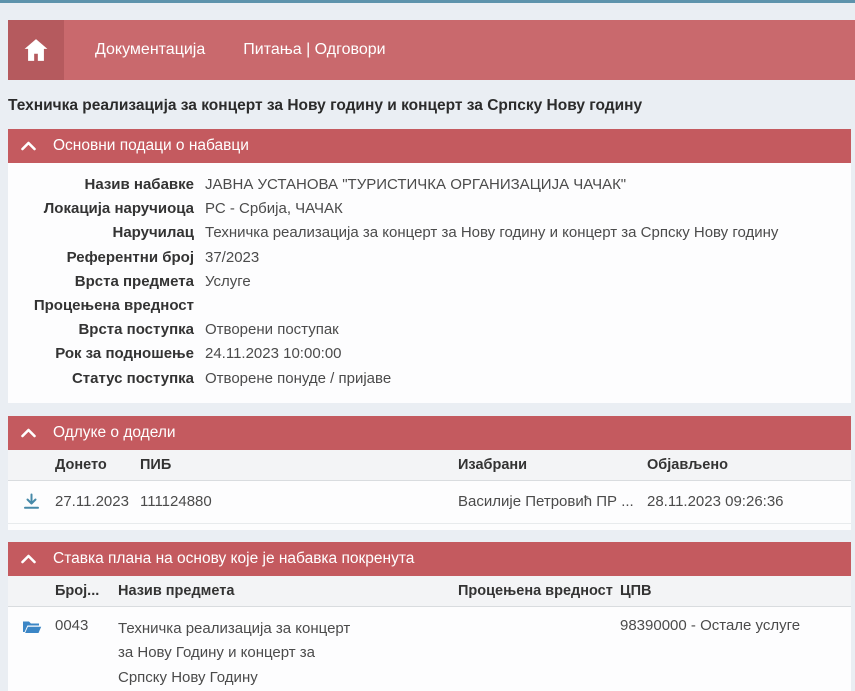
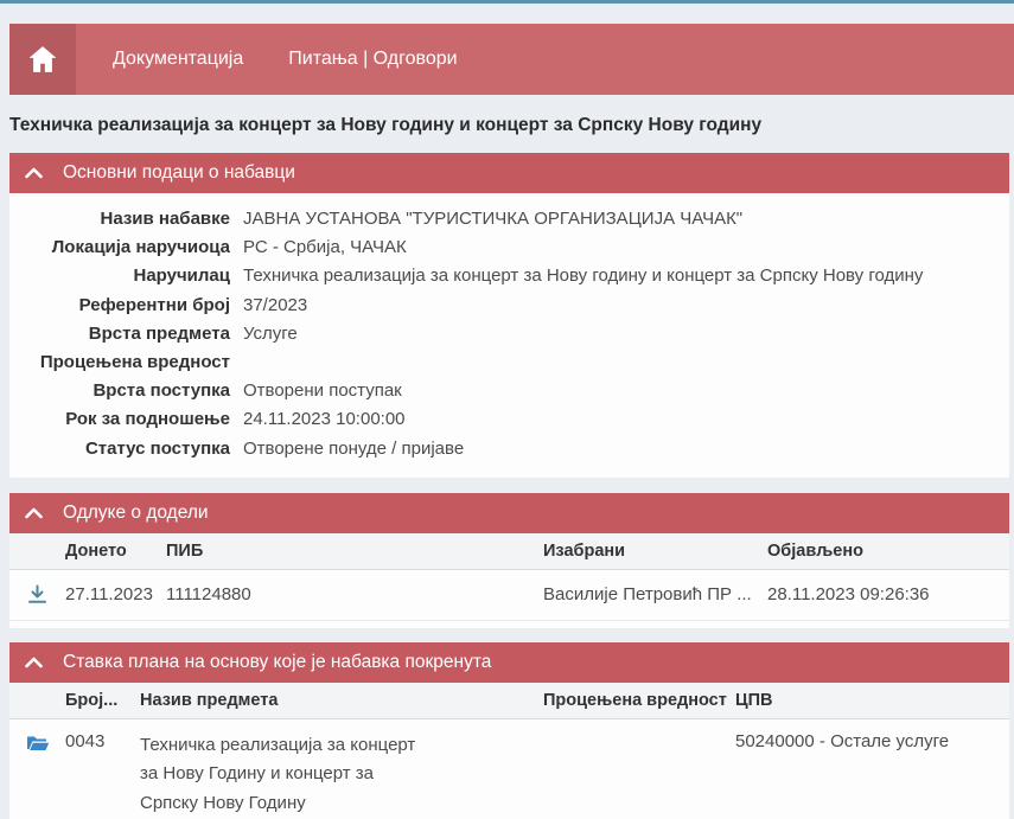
  Документација
  Питања | Одговори
  Техничка реализација за концерт за Нову годину и концерт за Српску Нову годину
  Основни подаци о набавци
  Назив набавке
  ЈАВНА УСТАНОВА "ТУРИСТИЧКА ОРГАНИЗАЦИЈА ЧАЧАК"
  Локација наручиоца
  РС - Србија, ЧАЧАК
  Наручилац
  Техничка реализација за концерт за Нову годину и концерт за Српску Нову годину
  Референтни број
  37/2023
  Врста предмета
  Услуге
  Процењена вредност
  Врста поступка
  Отворени поступак
  Рок за подношење
  24.11.2023 10:00:00
  Статус поступка
  Отворене понуде / пријаве
  Одлуке о додели
  Донето
  ПИБ
  Изабрани
  Објављено
  27.11.2023
  111124880
  Василије Петровић ПР ...
  28.11.2023 09:26:36
  Ставка плана на основу које је набавка покренута
  Број...
  Назив предмета
  Процењена вредност
  ЦПВ
  0043
  Техничка реализација за концерт за Нову Годину и концерт за Српску Нову Годину
- 98390000 - Остале услуге
+ 50240000 - Остале услуге
